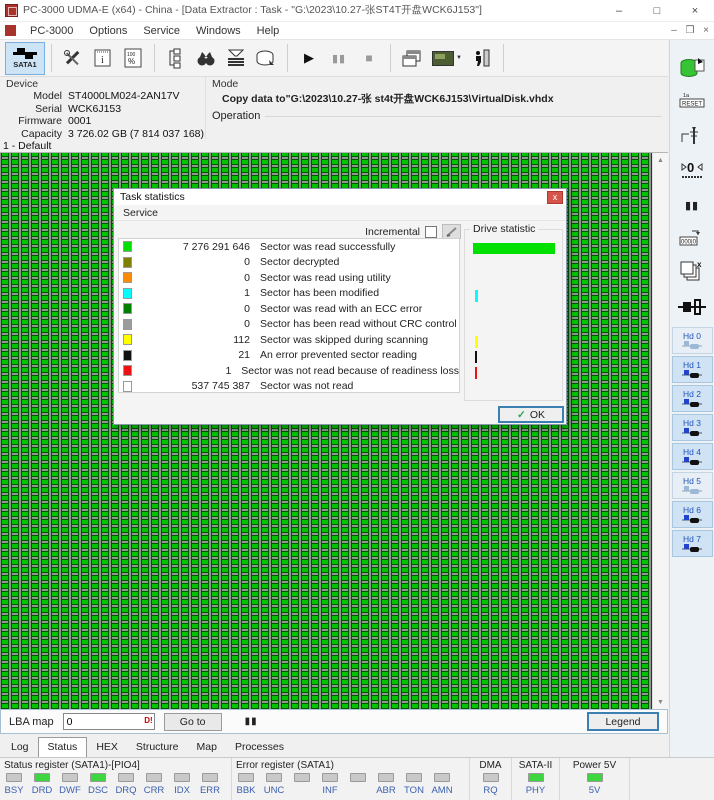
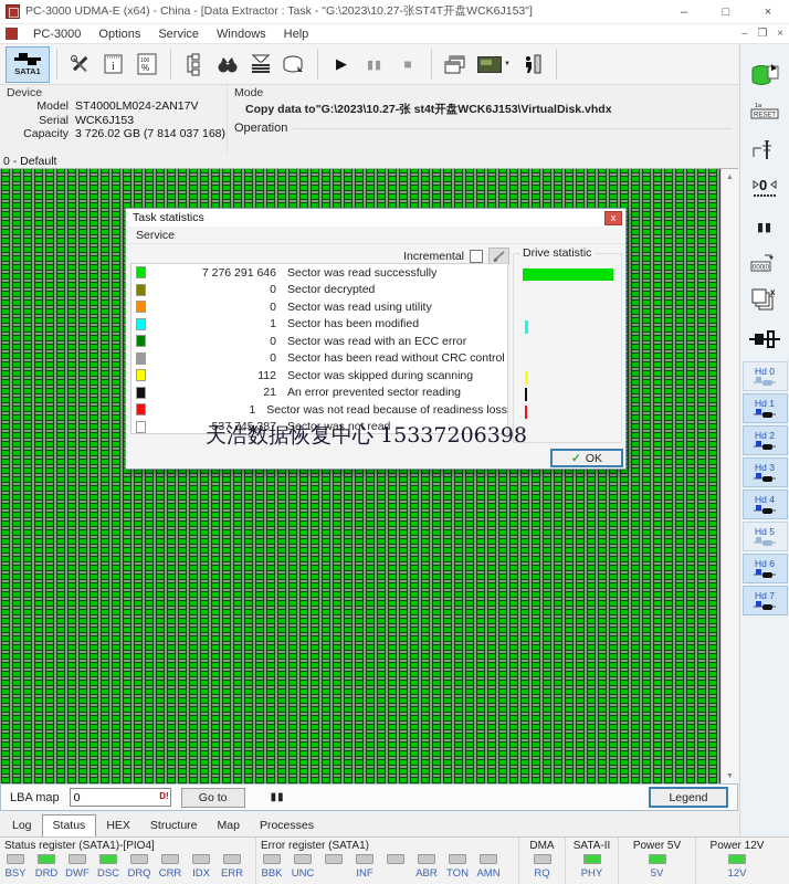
  PC-3000 UDMA-E (x64) - China - [Data Extractor : Task - "G:\2023\10.27-张ST4T开盘WCK6J153"]
  –
  □
  ×
  PC-3000
  Options
  Service
  Windows
  Help
  –
  ❒
  ×
  SATA1
  i
  %
  ▶
  ▮▮
  ■
  Device
  Model
  ST4000LM024-2AN17V
  Serial
  WCK6J153
- Firmware
- 0001
  Capacity
  3 726.02 GB (7 814 037 168)
  Mode
  Copy data to"G:\2023\10.27-张 st4t开盘WCK6J153\VirtualDisk.vhdx
  Operation
- 1 - Default
+ 0 - Default
  0
  ▮▮
  x
  Hd 0
  Hd 1
  Hd 2
  Hd 3
  Hd 4
  Hd 5
  Hd 6
  Hd 7
  LBA map
  0
  D!
  Go to
  ▮▮
  Legend
  Log
  Status
  HEX
  Structure
  Map
  Processes
  Status register (SATA1)-[PIO4]
  BSY
  DRD
  DWF
  DSC
  DRQ
  CRR
  IDX
  ERR
  Error register (SATA1)
  BBK
  UNC
  INF
  ABR
  TON
  AMN
  DMA
  RQ
  SATA-II
  PHY
  Power 5V
  5V
+ Power 12V
+ 12V
  Task statistics
  x
  Service
  Incremental
  7 276 291 646
  Sector was read successfully
  0
  Sector decrypted
  0
  Sector was read using utility
  1
  Sector has been modified
  0
  Sector was read with an ECC error
  0
  Sector has been read without CRC control
  112
  Sector was skipped during scanning
  21
  An error prevented sector reading
  1
  Sector was not read because of readiness loss
  537 745 387
  Sector was not read
  Drive statistic
+ 天浩数据恢复中心 15337206398
  ✓
  OK
